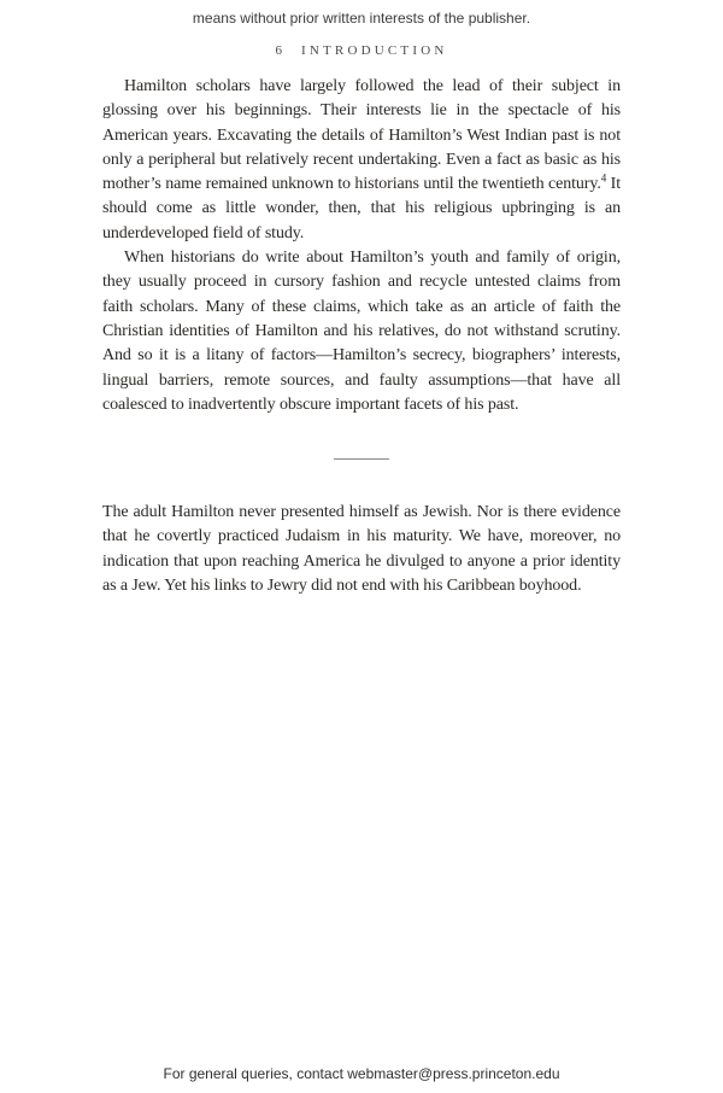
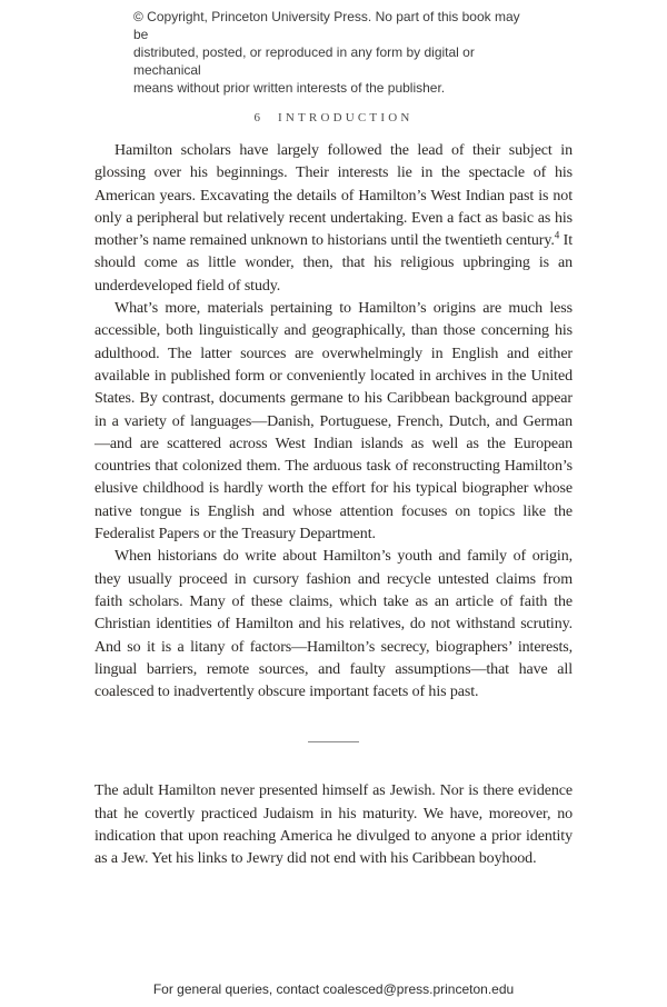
+ © Copyright, Princeton University Press. No part of this book may be
+ distributed, posted, or reproduced in any form by digital or mechanical
  means without prior written interests of the publisher.
  6
  INTRODUCTION
  Hamilton scholars have largely followed the lead of their subject in glossing over his beginnings. Their interests lie in the spectacle of his American years. Excavating the details of Hamilton’s West Indian past is not only a peripheral but relatively recent undertaking. Even a fact as basic as his mother’s name remained unknown to historians until the twentieth century.4 It should come as little wonder, then, that his religious upbringing is an underdeveloped field of study.
+ What’s more, materials pertaining to Hamilton’s origins are much less accessible, both linguistically and geographically, than those concerning his adulthood. The latter sources are overwhelmingly in English and either available in published form or conveniently located in archives in the United States. By contrast, documents germane to his Caribbean background appear in a variety of languages—Danish, Portuguese, French, Dutch, and German—and are scattered across West Indian islands as well as the European countries that colonized them. The arduous task of reconstructing Hamilton’s elusive childhood is hardly worth the effort for his typical biographer whose native tongue is English and whose attention focuses on topics like the Federalist Papers or the Treasury Department.
  When historians do write about Hamilton’s youth and family of origin, they usually proceed in cursory fashion and recycle untested claims from faith scholars. Many of these claims, which take as an article of faith the Christian identities of Hamilton and his relatives, do not withstand scrutiny. And so it is a litany of factors—Hamilton’s secrecy, biographers’ interests, lingual barriers, remote sources, and faulty assumptions—that have all coalesced to inadvertently obscure important facets of his past.
  The adult Hamilton never presented himself as Jewish. Nor is there evidence that he covertly practiced Judaism in his maturity. We have, moreover, no indication that upon reaching America he divulged to anyone a prior identity as a Jew. Yet his links to Jewry did not end with his Caribbean boyhood.
- For general queries, contact webmaster@press.princeton.edu
+ For general queries, contact coalesced@press.princeton.edu
